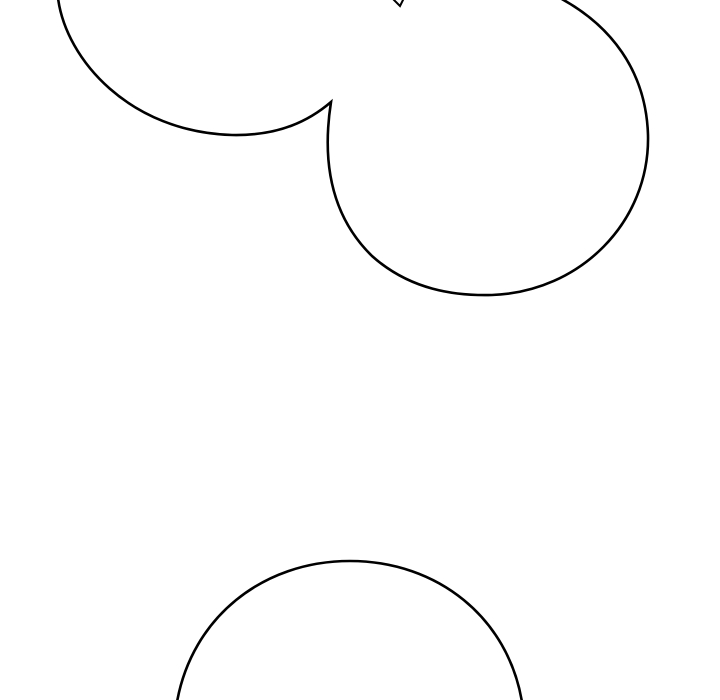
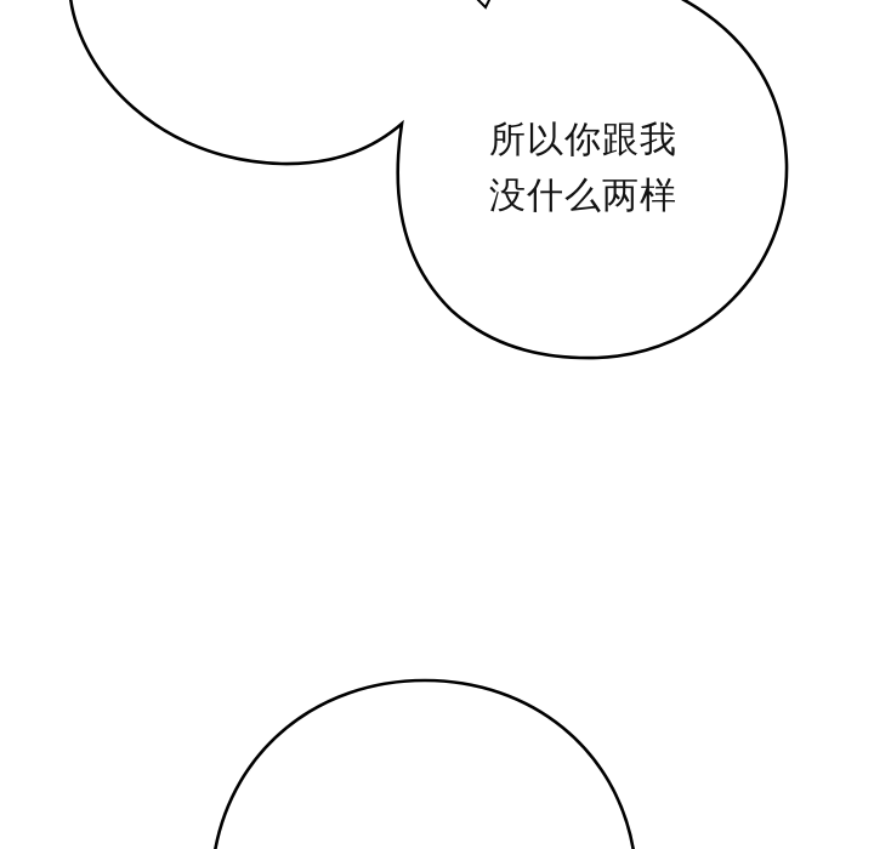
+ 所以你跟我
+ 没什么两样
